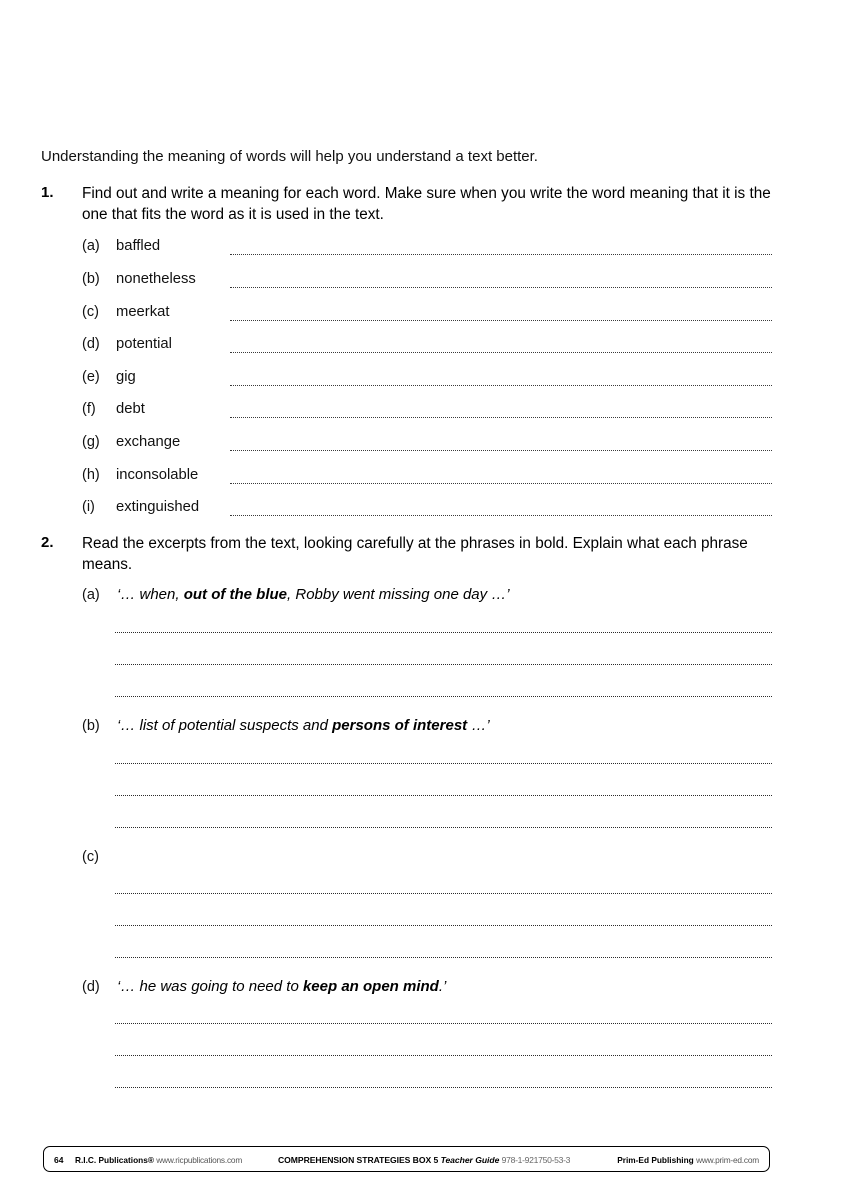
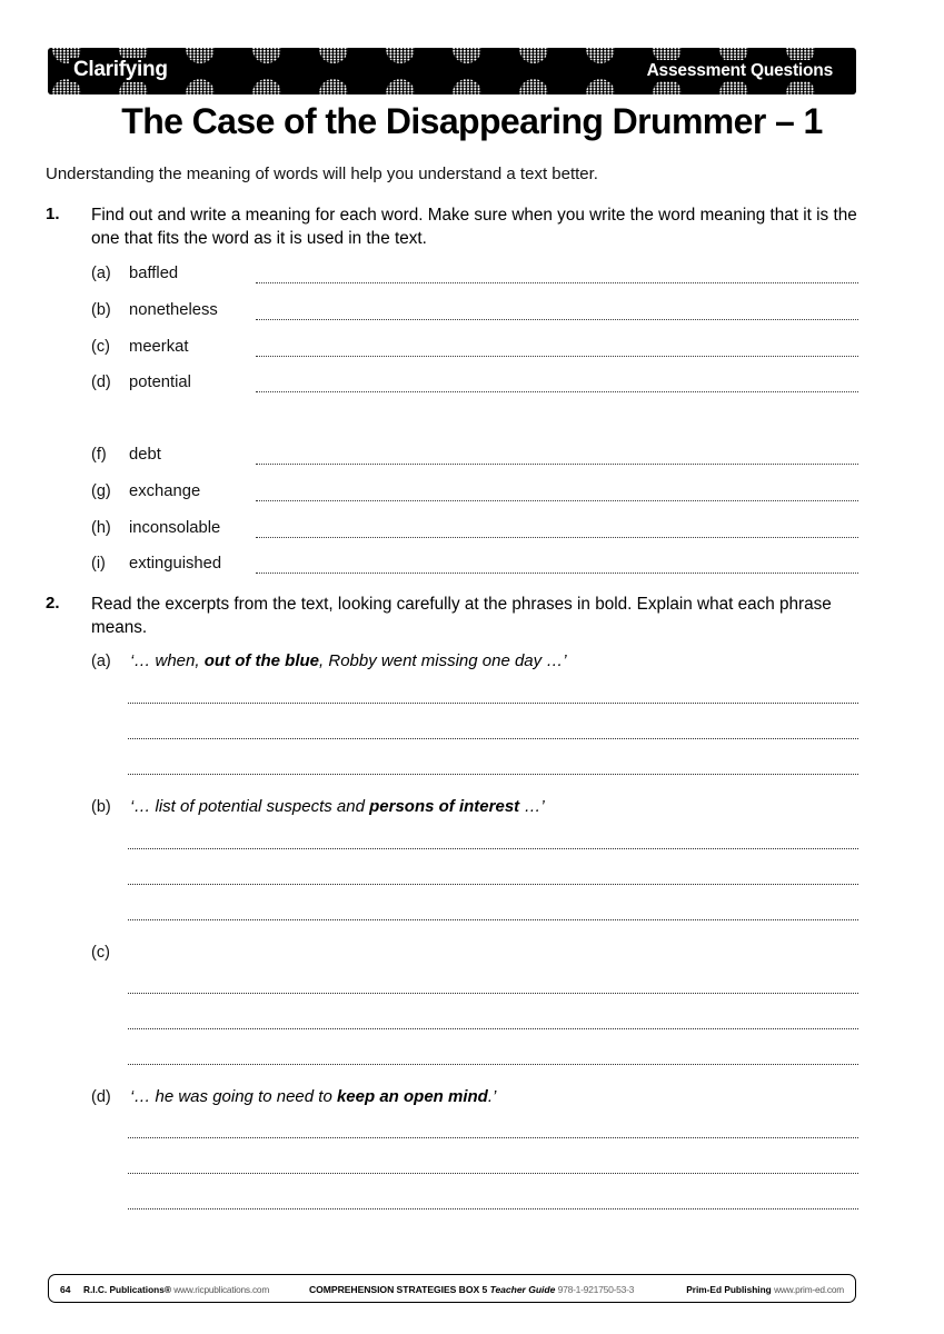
+ Clarifying
+ Assessment Questions
+ The Case of the Disappearing Drummer – 1
  Understanding the meaning of words will help you understand a text better.
  1.
  Find out and write a meaning for each word. Make sure when you write the word meaning that it is the one that fits the word as it is used in the text.
  (a)
  baffled
  (b)
  nonetheless
  (c)
  meerkat
  (d)
  potential
- (e)
- gig
  (f)
  debt
  (g)
  exchange
  (h)
  inconsolable
  (i)
  extinguished
  2.
  Read the excerpts from the text, looking carefully at the phrases in bold. Explain what each phrase means.
  (a)
  ‘… when, out of the blue, Robby went missing one day …’
  (b)
  ‘… list of potential suspects and persons of interest …’
  (c)
  (d)
  ‘… he was going to need to keep an open mind.’
  64
  R.I.C. Publications® www.ricpublications.com
  COMPREHENSION STRATEGIES BOX 5 Teacher Guide 978‑1‑921750‑53‑3
  Prim-Ed Publishing www.prim-ed.com
